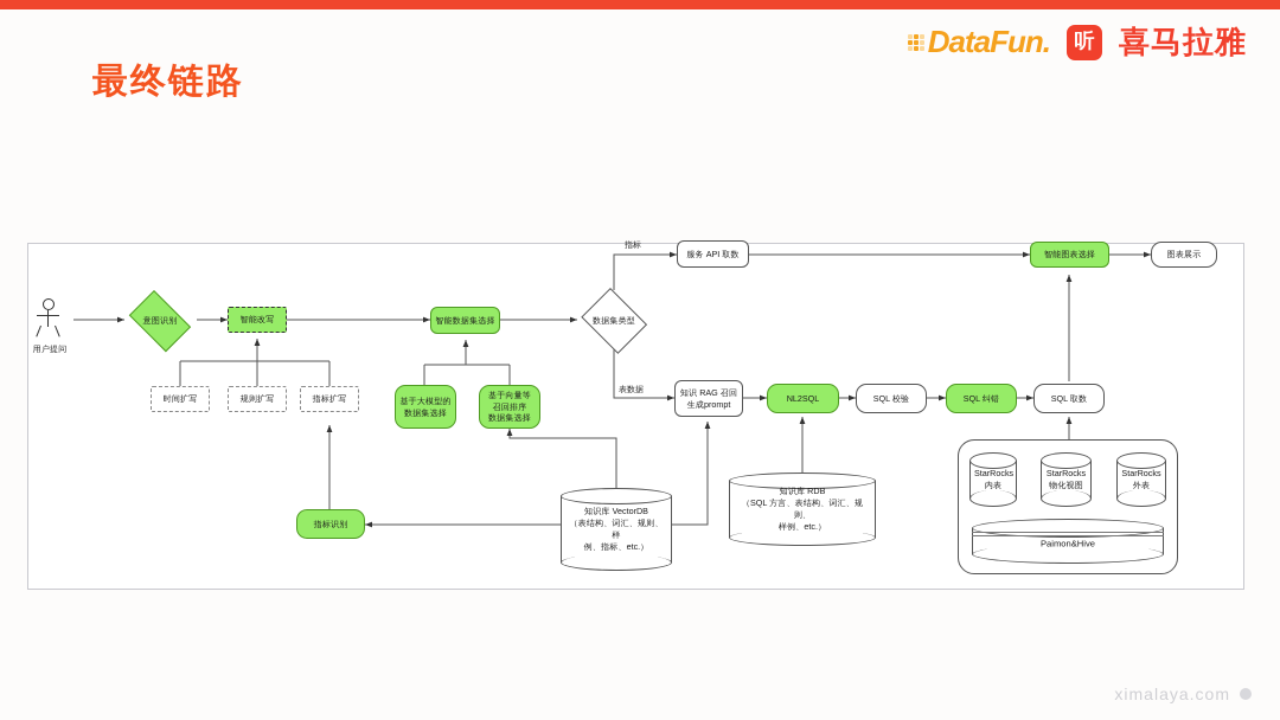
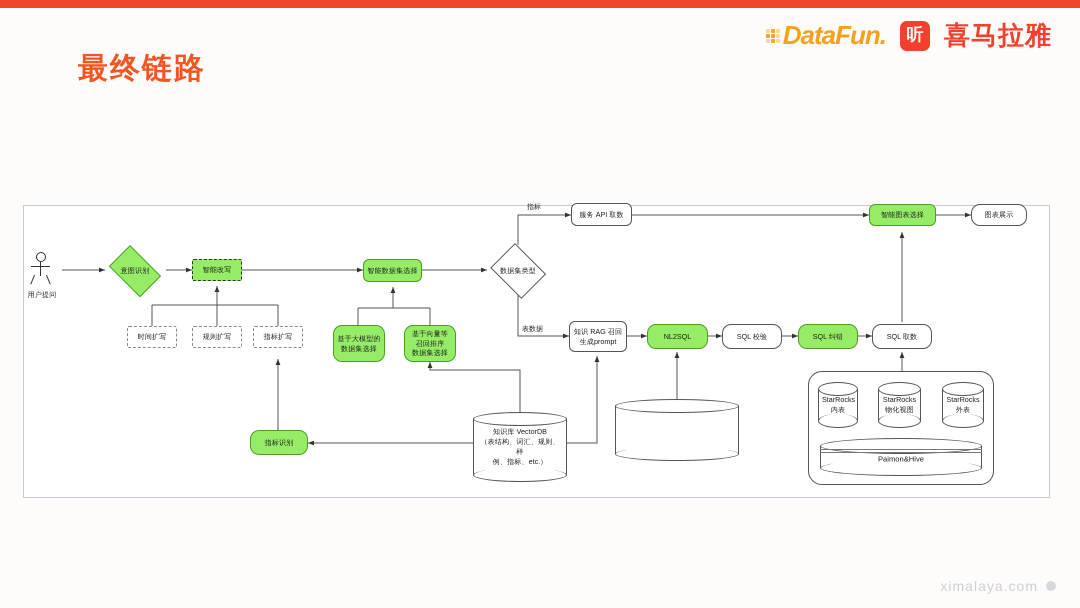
  最终链路
  DataFun.
  听
  喜马拉雅
  用户提问
  意图识别
  数据集类型
  智能改写
  时间扩写
  规则扩写
  指标扩写
  指标识别
  智能数据集选择
  基于大模型的
  数据集选择
  基于向量等
  召回排序
  数据集选择
  服务 API 取数
  知识 RAG 召回
  生成prompt
  NL2SQL
  SQL 校验
  SQL 纠错
  SQL 取数
  智能图表选择
  图表展示
  知识库 VectorDB
  （表结构、词汇、规则、样
  例、指标、etc.）
- 知识库 RDB
- （SQL 方言、表结构、词汇、规则、
- 样例、etc.）
  StarRocks
  内表
  StarRocks
  物化视图
  StarRocks
  外表
  Paimon&Hive
  ximalaya.com
